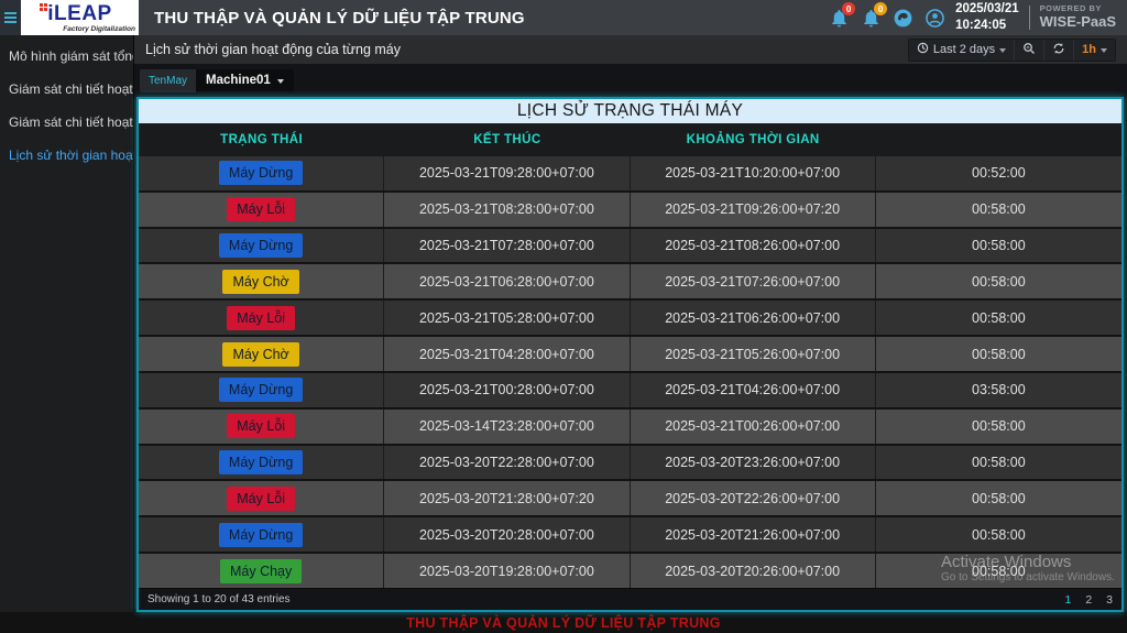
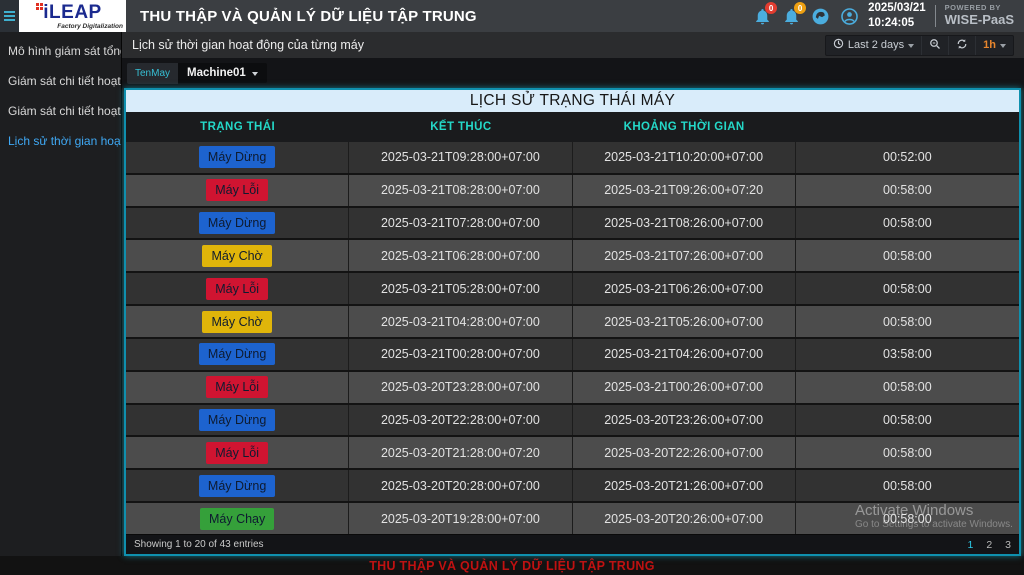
  iLEAP
  THU THẬP VÀ QUẢN LÝ DỮ LIỆU TẬP TRUNG
  0
  0
  2025/03/21
  10:24:05
  POWERED BY
  WISE-PaaS
  Mô hình giám sát tổn
  Giám sát chi tiết hoạt
  Giám sát chi tiết hoạt
  Lịch sử thời gian hoạ
  Lịch sử thời gian hoạt động của từng máy
  Last 2 days
  1h
  TenMay
  Machine01
  LỊCH SỬ TRẠNG THÁI MÁY
  TRẠNG THÁI
  KẾT THÚC
  KHOẢNG THỜI GIAN
  Máy Dừng
  2025-03-21T09:28:00+07:00
  2025-03-21T10:20:00+07:00
  00:52:00
  Máy Lỗi
  2025-03-21T08:28:00+07:00
  2025-03-21T09:26:00+07:20
  00:58:00
  Máy Dừng
  2025-03-21T07:28:00+07:00
  2025-03-21T08:26:00+07:00
  00:58:00
  Máy Chờ
  2025-03-21T06:28:00+07:00
  2025-03-21T07:26:00+07:00
  00:58:00
  Máy Lỗi
  2025-03-21T05:28:00+07:00
  2025-03-21T06:26:00+07:00
  00:58:00
  Máy Chờ
  2025-03-21T04:28:00+07:00
  2025-03-21T05:26:00+07:00
  00:58:00
  Máy Dừng
  2025-03-21T00:28:00+07:00
  2025-03-21T04:26:00+07:00
  03:58:00
  Máy Lỗi
- 2025-03-14T23:28:00+07:00
+ 2025-03-20T23:28:00+07:00
  2025-03-21T00:26:00+07:00
  00:58:00
  Máy Dừng
  2025-03-20T22:28:00+07:00
  2025-03-20T23:26:00+07:00
  00:58:00
  Máy Lỗi
  2025-03-20T21:28:00+07:20
  2025-03-20T22:26:00+07:00
  00:58:00
  Máy Dừng
  2025-03-20T20:28:00+07:00
  2025-03-20T21:26:00+07:00
  00:58:00
  Máy Chạy
  2025-03-20T19:28:00+07:00
  2025-03-20T20:26:00+07:00
  00:58:00
  Showing 1 to 20 of 43 entries
  1
  2
  3
  THU THẬP VÀ QUẢN LÝ DỮ LIỆU TẬP TRUNG
  Activate Windows
  Go to Settings to activate Windows.
